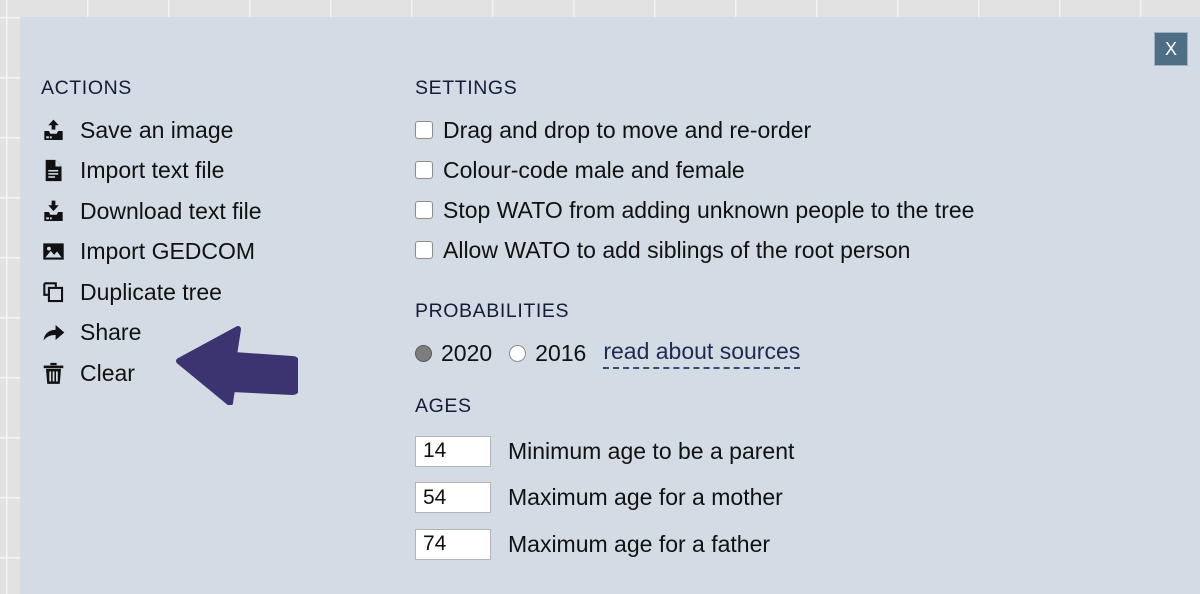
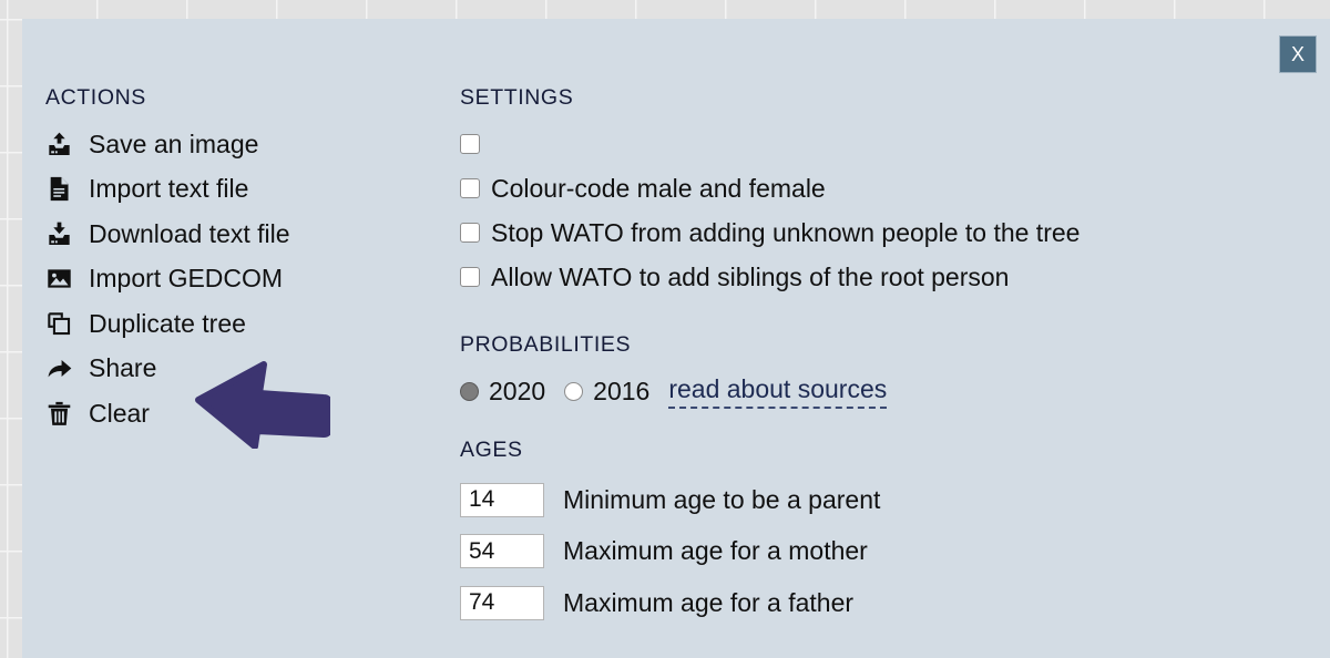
  X
  ACTIONS
  Save an image
  Import text file
  Download text file
  Import GEDCOM
  Duplicate tree
  Share
  Clear
  SETTINGS
- Drag and drop to move and re-order
  Colour-code male and female
  Stop WATO from adding unknown people to the tree
  Allow WATO to add siblings of the root person
  PROBABILITIES
  2020
  2016
  read about sources
  AGES
  14
  Minimum age to be a parent
  54
  Maximum age for a mother
  74
  Maximum age for a father
